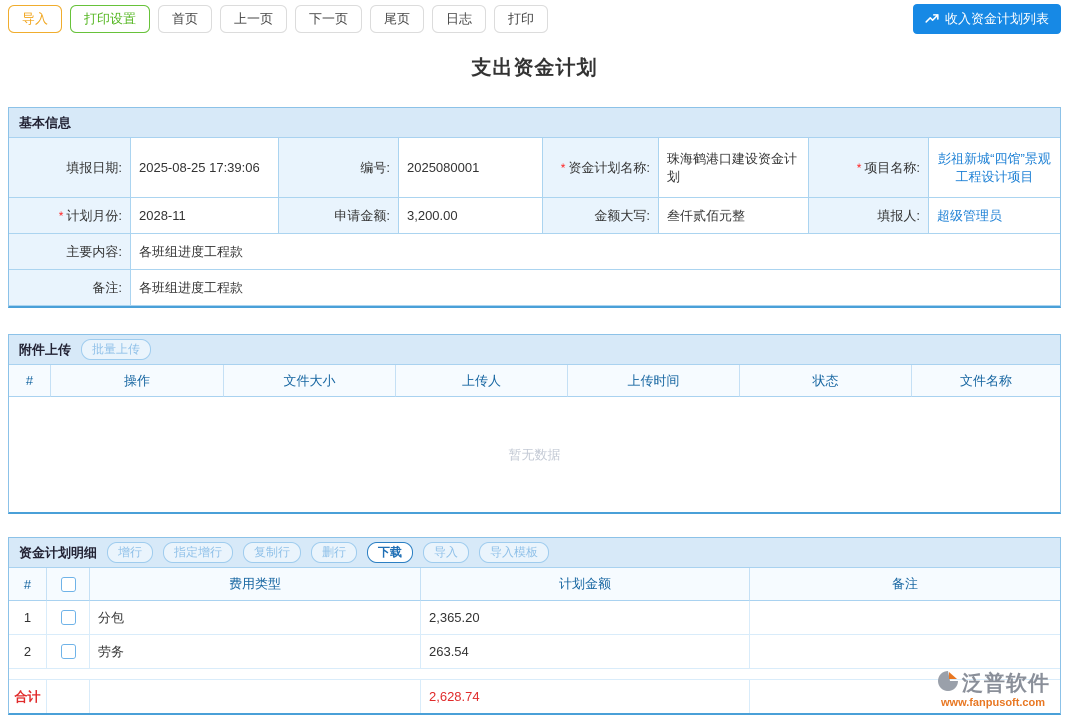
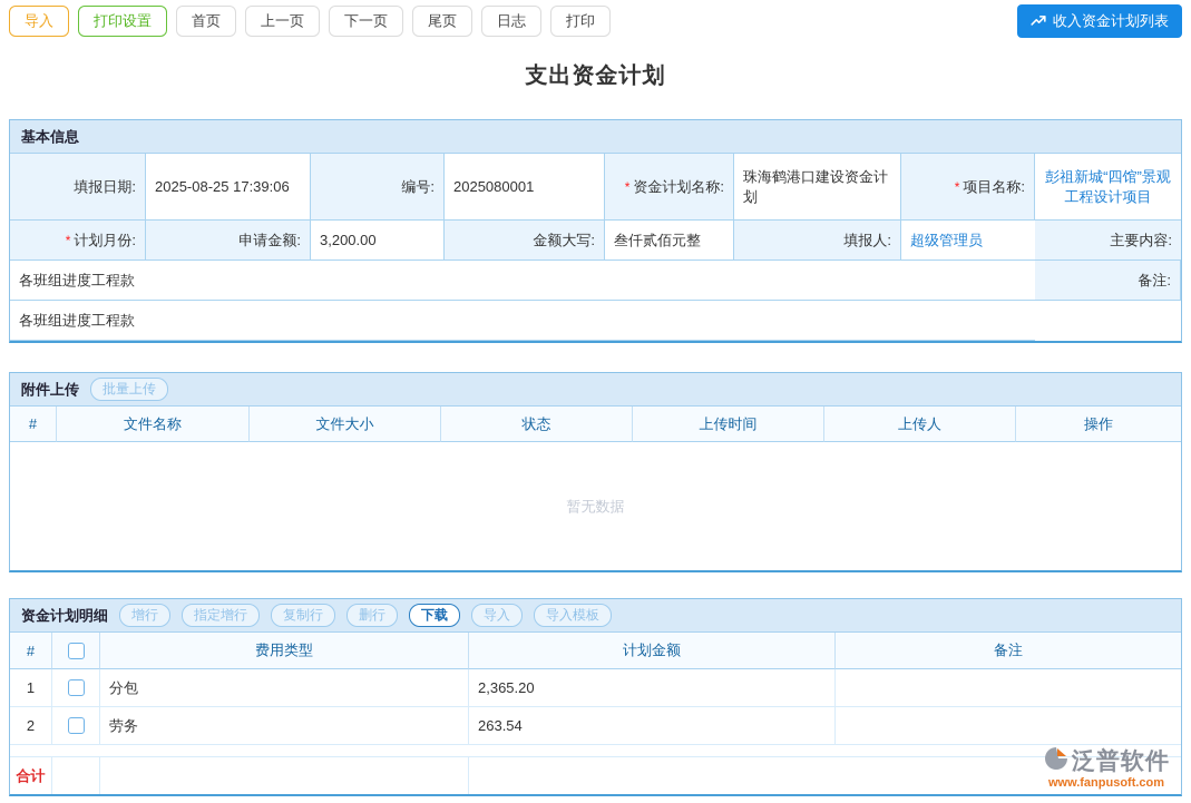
  导入
  打印设置
  首页
  上一页
  下一页
  尾页
  日志
  打印
  收入资金计划列表
  支出资金计划
  基本信息
  填报日期:
  2025-08-25 17:39:06
  编号:
  2025080001
  *
  资金计划名称:
  珠海鹤港口建设资金计划
  *
  项目名称:
  彭祖新城“四馆”景观工程设计项目
  *
  计划月份:
- 2028-11
  申请金额:
  3,200.00
  金额大写:
  叁仟贰佰元整
  填报人:
  超级管理员
  主要内容:
  各班组进度工程款
  备注:
  各班组进度工程款
  附件上传
  批量上传
  #
- 操作
+ 文件名称
  文件大小
- 上传人
+ 状态
  上传时间
- 状态
+ 上传人
- 文件名称
+ 操作
  暂无数据
  资金计划明细
  增行
  指定增行
  复制行
  删行
  下载
  导入
  导入模板
  #
  费用类型
  计划金额
  备注
  1
  分包
  2,365.20
  2
  劳务
  263.54
  合计
- 2,628.74
  泛普软件
  www.fanpusoft.com
